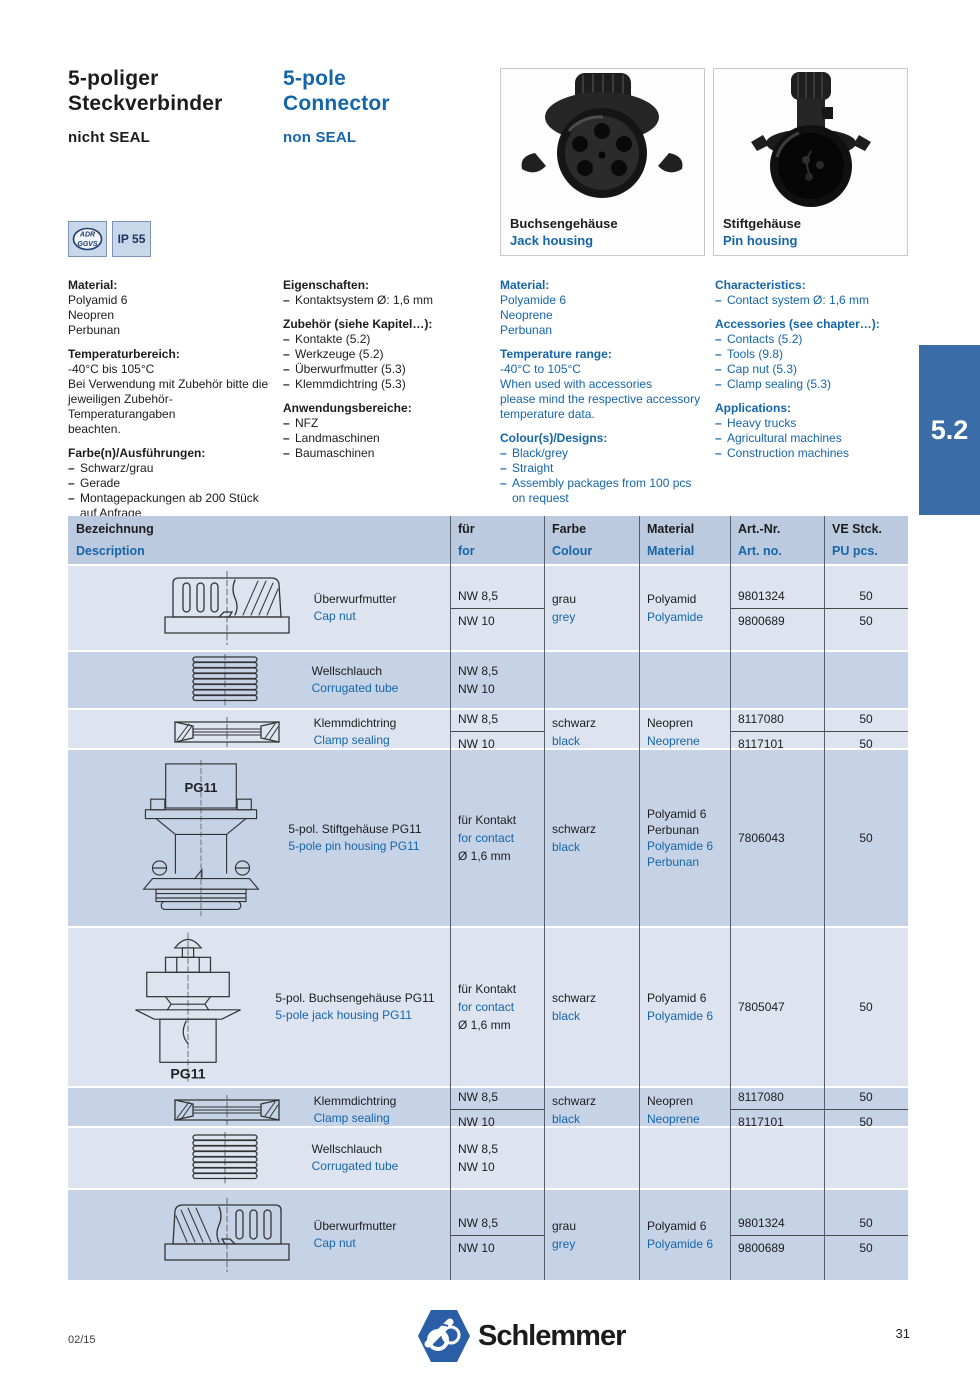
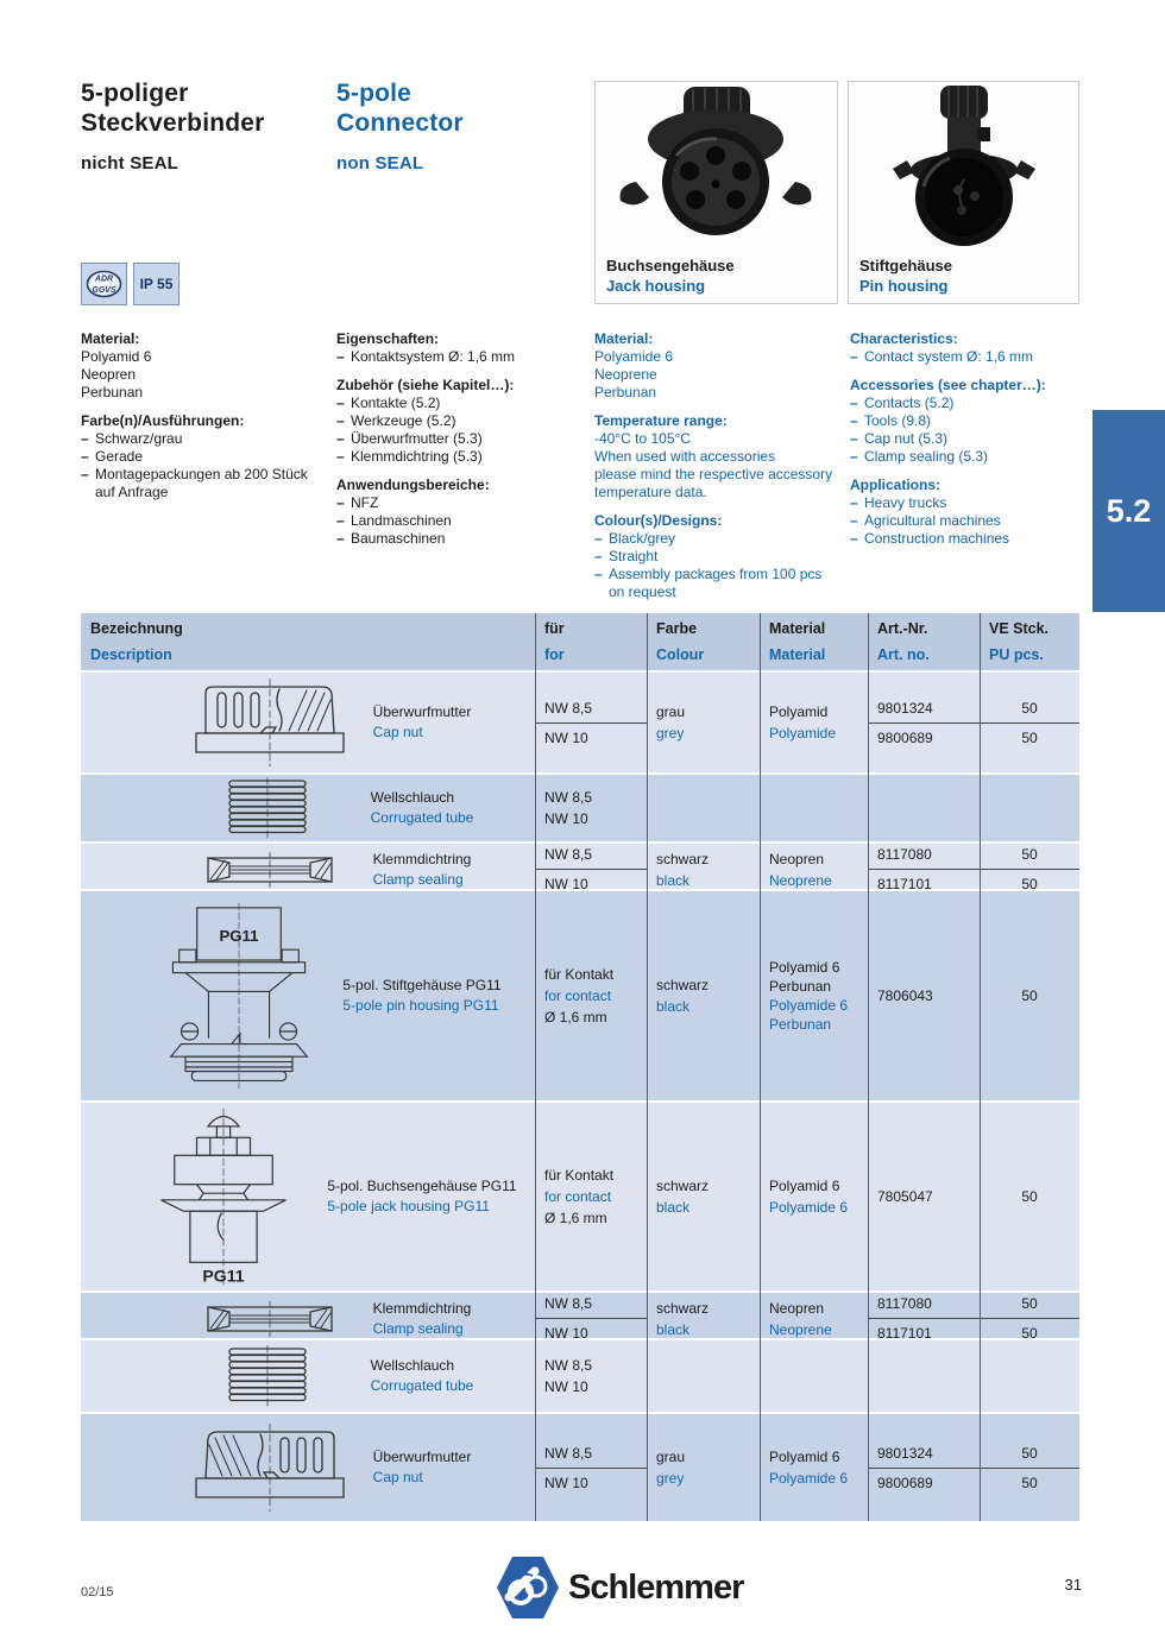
  5-poliger
  Steckverbinder
  nicht SEAL
  5-pole
  Connector
  non SEAL
  IP 55
  Buchsengehäuse
  Jack housing
  Stiftgehäuse
  Pin housing
  Material:
  Polyamid 6
  Neopren
  Perbunan
- Temperaturbereich:
- -40°C bis 105°C
- Bei Verwendung mit Zubehör bitte die
- jeweiligen Zubehör-Temperaturangaben
- beachten.
  Farbe(n)/Ausführungen:
  –
  Schwarz/grau
  –
  Gerade
  –
  Montagepackungen ab 200 Stück auf Anfrage
  Eigenschaften:
  –
  Kontaktsystem Ø: 1,6 mm
  Zubehör (siehe Kapitel…):
  –
  Kontakte (5.2)
  –
  Werkzeuge (5.2)
  –
  Überwurfmutter (5.3)
  –
  Klemmdichtring (5.3)
  Anwendungsbereiche:
  –
  NFZ
  –
  Landmaschinen
  –
  Baumaschinen
  Material:
  Polyamide 6
  Neoprene
  Perbunan
  Temperature range:
  -40°C to 105°C
  When used with accessories
  please mind the respective accessory
  temperature data.
  Colour(s)/Designs:
  –
  Black/grey
  –
  Straight
  –
  Assembly packages from 100 pcs on request
  Characteristics:
  –
  Contact system Ø: 1,6 mm
  Accessories (see chapter…):
  –
  Contacts (5.2)
  –
  Tools (9.8)
  –
  Cap nut (5.3)
  –
  Clamp sealing (5.3)
  Applications:
  –
  Heavy trucks
  –
  Agricultural machines
  –
  Construction machines
  5.2
  Bezeichnung
  Description
  für
  for
  Farbe
  Colour
  Material
  Material
  Art.-Nr.
  Art. no.
  VE Stck.
  PU pcs.
  Überwurfmutter
  Cap nut
  NW 8,5
  NW 10
  grau
  grey
  Polyamid
  Polyamide
  9801324
  9800689
  50
  50
  Wellschlauch
  Corrugated tube
  NW 8,5
  NW 10
  Klemmdichtring
  Clamp sealing
  NW 8,5
  NW 10
  schwarz
  black
  Neopren
  Neoprene
  8117080
  8117101
  50
  50
  PG11
  5-pol. Stiftgehäuse PG11
  5-pole pin housing PG11
  für Kontakt
  for contact
  Ø 1,6 mm
  schwarz
  black
  Polyamid 6
  Perbunan
  Polyamide 6
  Perbunan
  7806043
  50
  PG11
  5-pol. Buchsengehäuse PG11
  5-pole jack housing PG11
  für Kontakt
  for contact
  Ø 1,6 mm
  schwarz
  black
  Polyamid 6
  Polyamide 6
  7805047
  50
  Klemmdichtring
  Clamp sealing
  NW 8,5
  NW 10
  schwarz
  black
  Neopren
  Neoprene
  8117080
  8117101
  50
  50
  Wellschlauch
  Corrugated tube
  NW 8,5
  NW 10
  Überwurfmutter
  Cap nut
  NW 8,5
  NW 10
  grau
  grey
  Polyamid 6
  Polyamide 6
  9801324
  9800689
  50
  50
  02/15
  Schlemmer
  31
